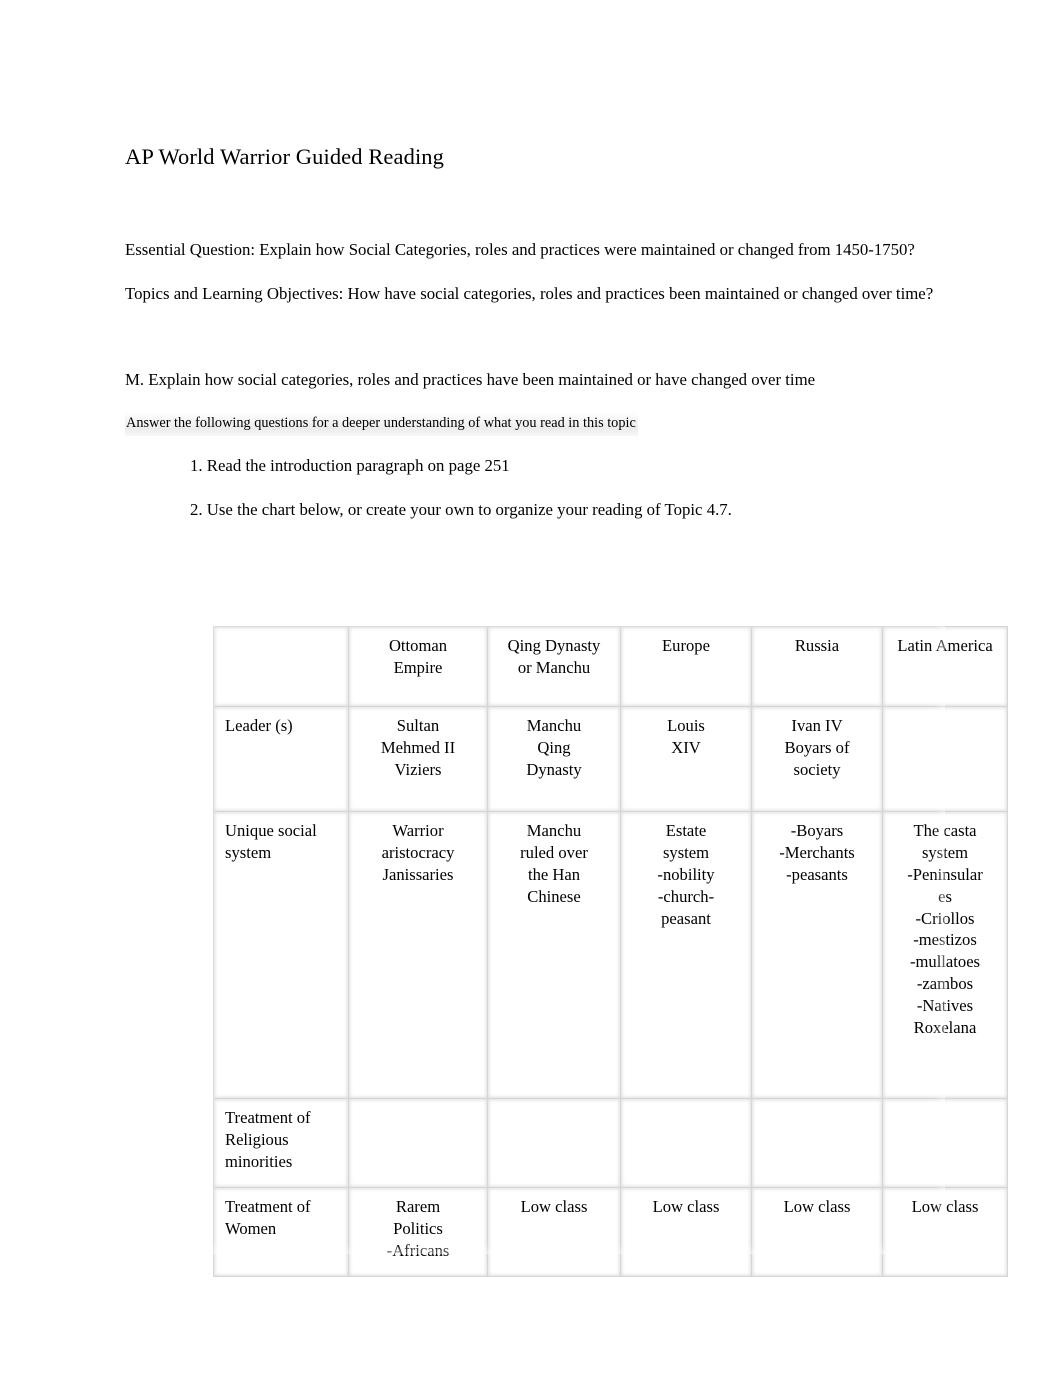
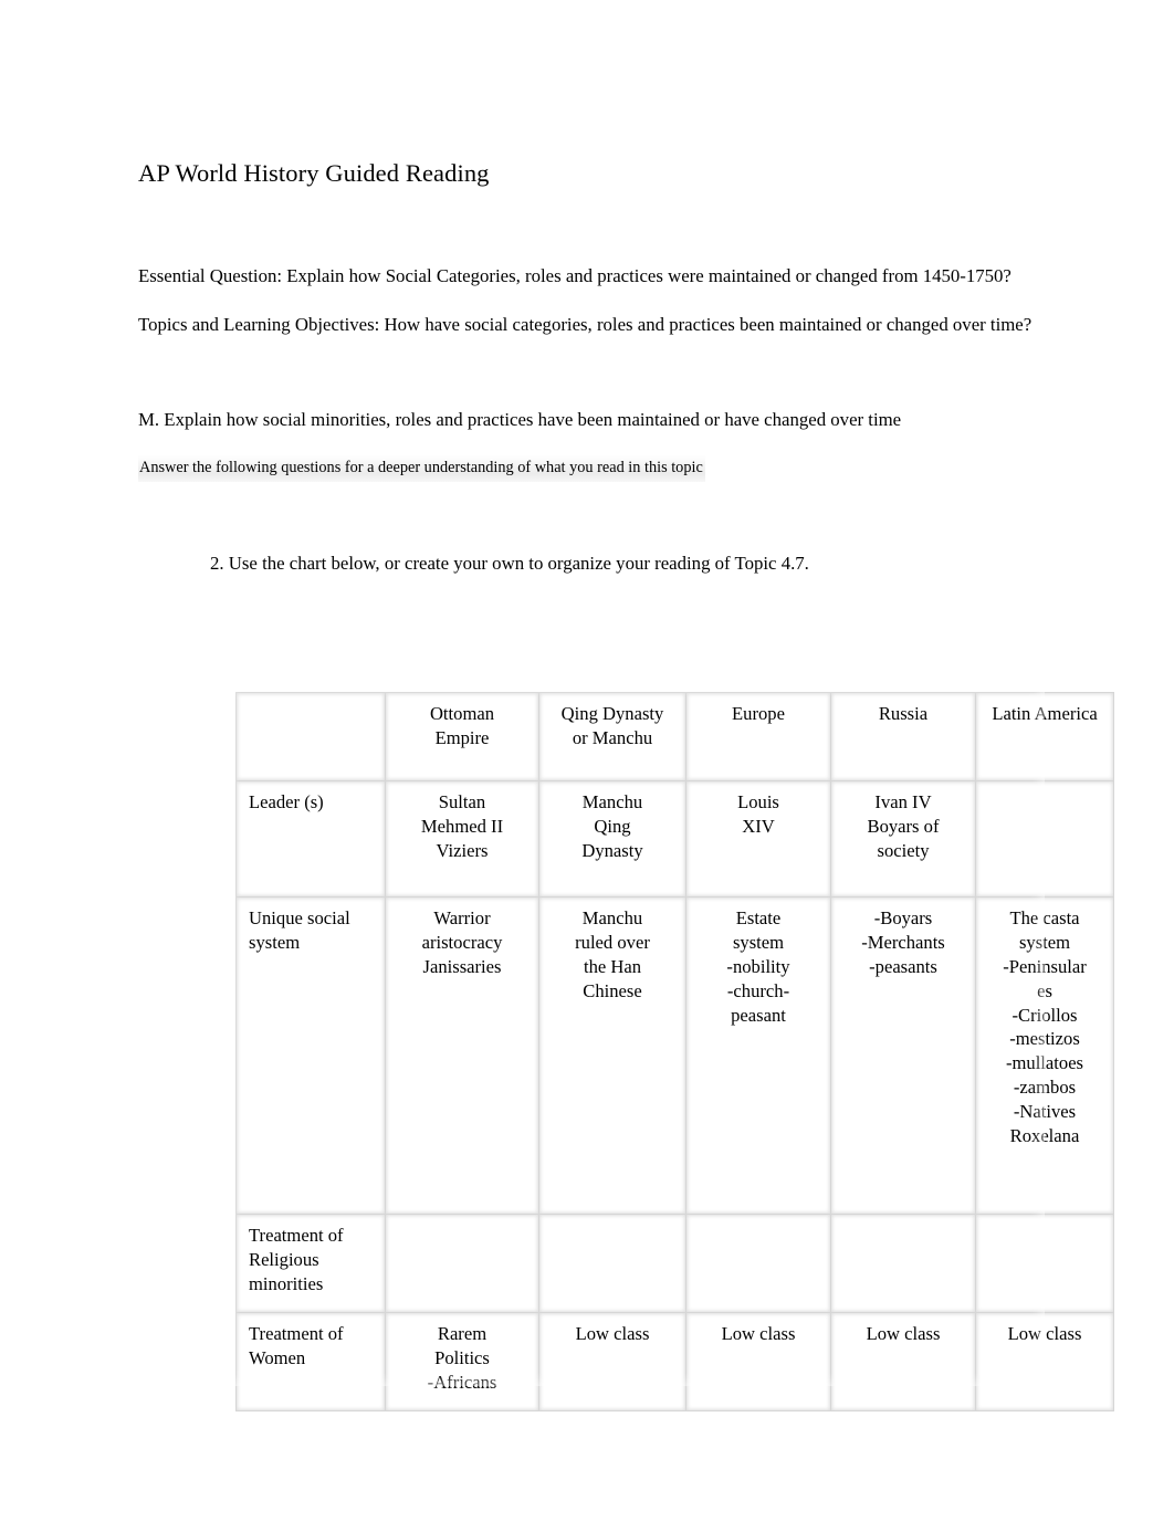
- AP World Warrior Guided Reading
+ AP World History Guided Reading
  Essential Question: Explain how Social Categories, roles and practices were maintained or changed from 1450-1750?
  Topics and Learning Objectives: How have social categories, roles and practices been maintained or changed over time?
- M. Explain how social categories, roles and practices have been maintained or have changed over time
+ M. Explain how social minorities, roles and practices have been maintained or have changed over time
  Answer the following questions for a deeper understanding of what you read in this topic
- 1. Read the introduction paragraph on page 251
  2. Use the chart below, or create your own to organize your reading of Topic 4.7.
  	OttomanEmpire	Qing Dynastyor Manchu	Europe	Russia	Latin America
  Leader (s)	SultanMehmed IIViziers	ManchuQingDynasty	LouisXIV	Ivan IVBoyars ofsociety
  Unique socialsystem	WarrioraristocracyJanissaries	Manchuruled overthe HanChinese	Estatesystem-nobility-church-peasant	-Boyars-Merchants-peasants	The castasystem-Peninsulares-Criollos-mestizos-mullatoes-zambos-NativesRoxelana
  Treatment ofReligiousminorities
  Treatment ofWomen	RaremPolitics-Africans	Low class	Low class	Low class	Low class
